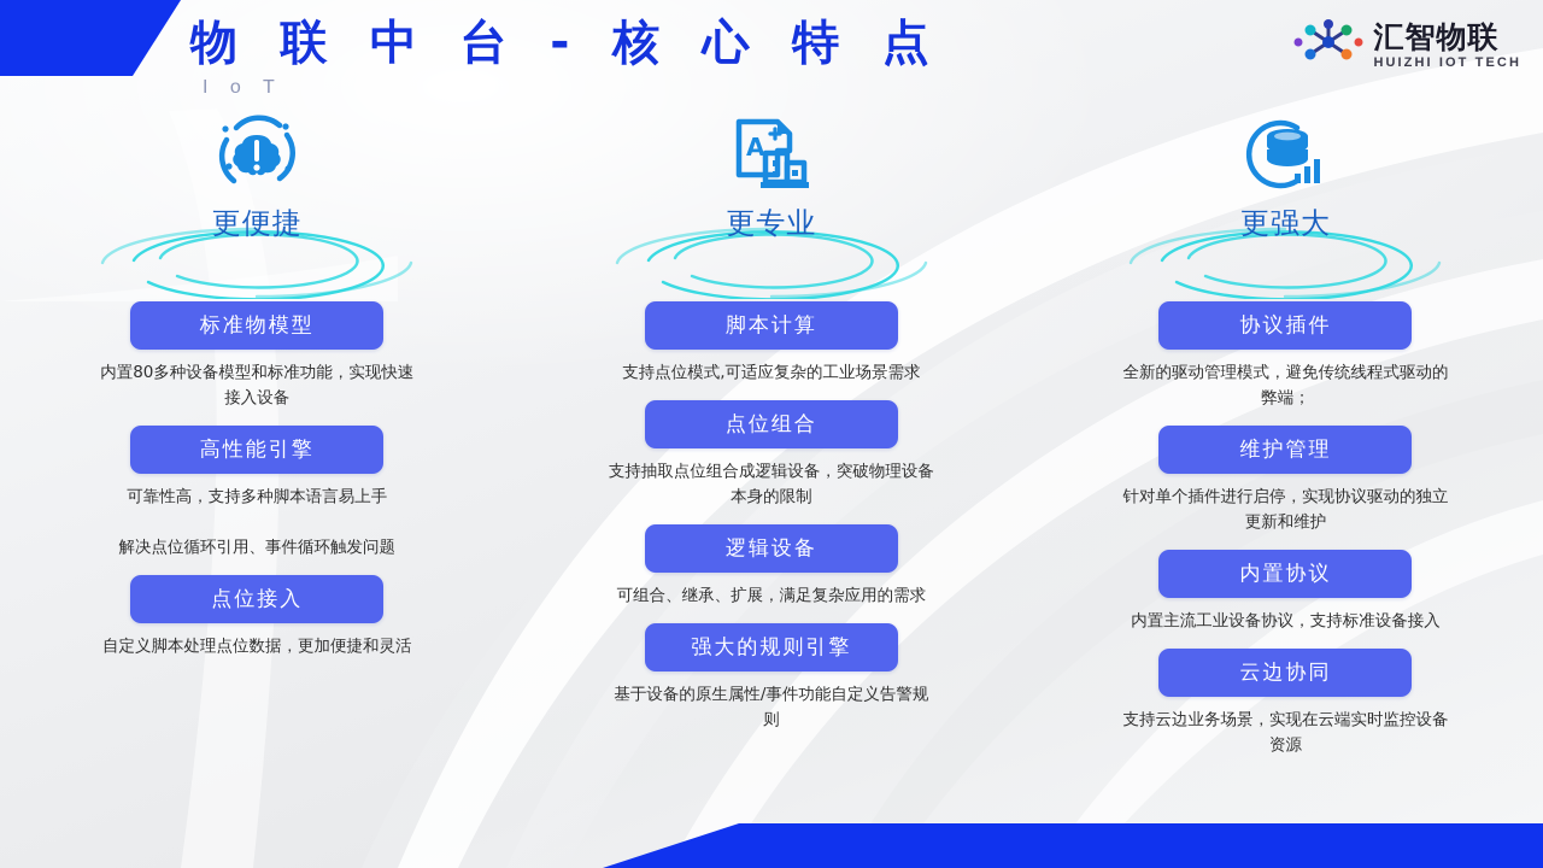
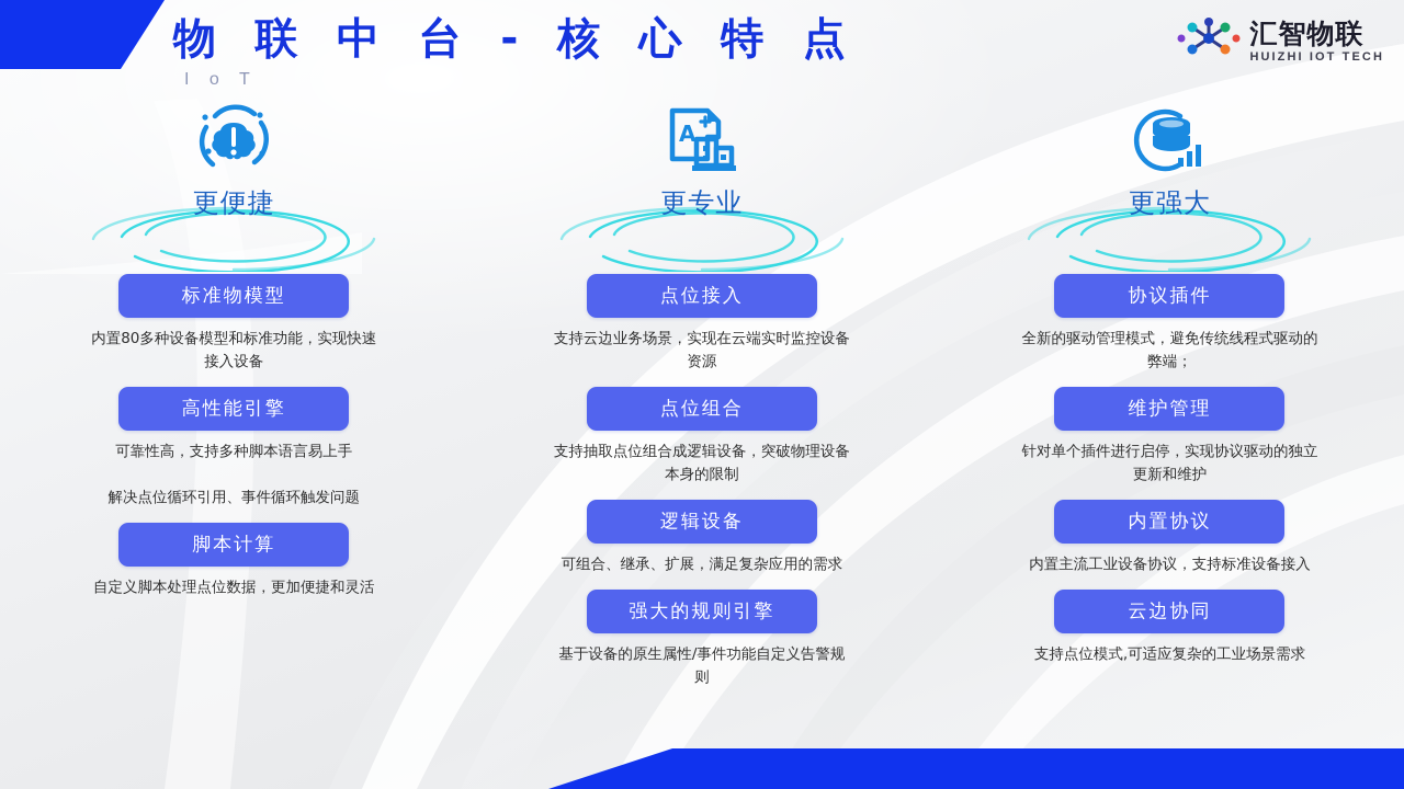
  物 联 中 台 - 核 心 特 点
  I o T
  汇智物联
  HUIZHI IOT TECH
  更便捷
  标准物模型
  内置80多种设备模型和标准功能，实现快速接入设备
  高性能引擎
  可靠性高，支持多种脚本语言易上手
  解决点位循环引用、事件循环触发问题
- 点位接入
+ 脚本计算
  自定义脚本处理点位数据，更加便捷和灵活
  A
  更专业
- 脚本计算
+ 点位接入
- 支持点位模式,可适应复杂的工业场景需求
+ 支持云边业务场景，实现在云端实时监控设备资源
  点位组合
  支持抽取点位组合成逻辑设备，突破物理设备本身的限制
  逻辑设备
  可组合、继承、扩展，满足复杂应用的需求
  强大的规则引擎
  基于设备的原生属性/事件功能自定义告警规则
  更强大
  协议插件
  全新的驱动管理模式，避免传统线程式驱动的弊端；
  维护管理
  针对单个插件进行启停，实现协议驱动的独立更新和维护
  内置协议
  内置主流工业设备协议，支持标准设备接入
  云边协同
- 支持云边业务场景，实现在云端实时监控设备资源
+ 支持点位模式,可适应复杂的工业场景需求
